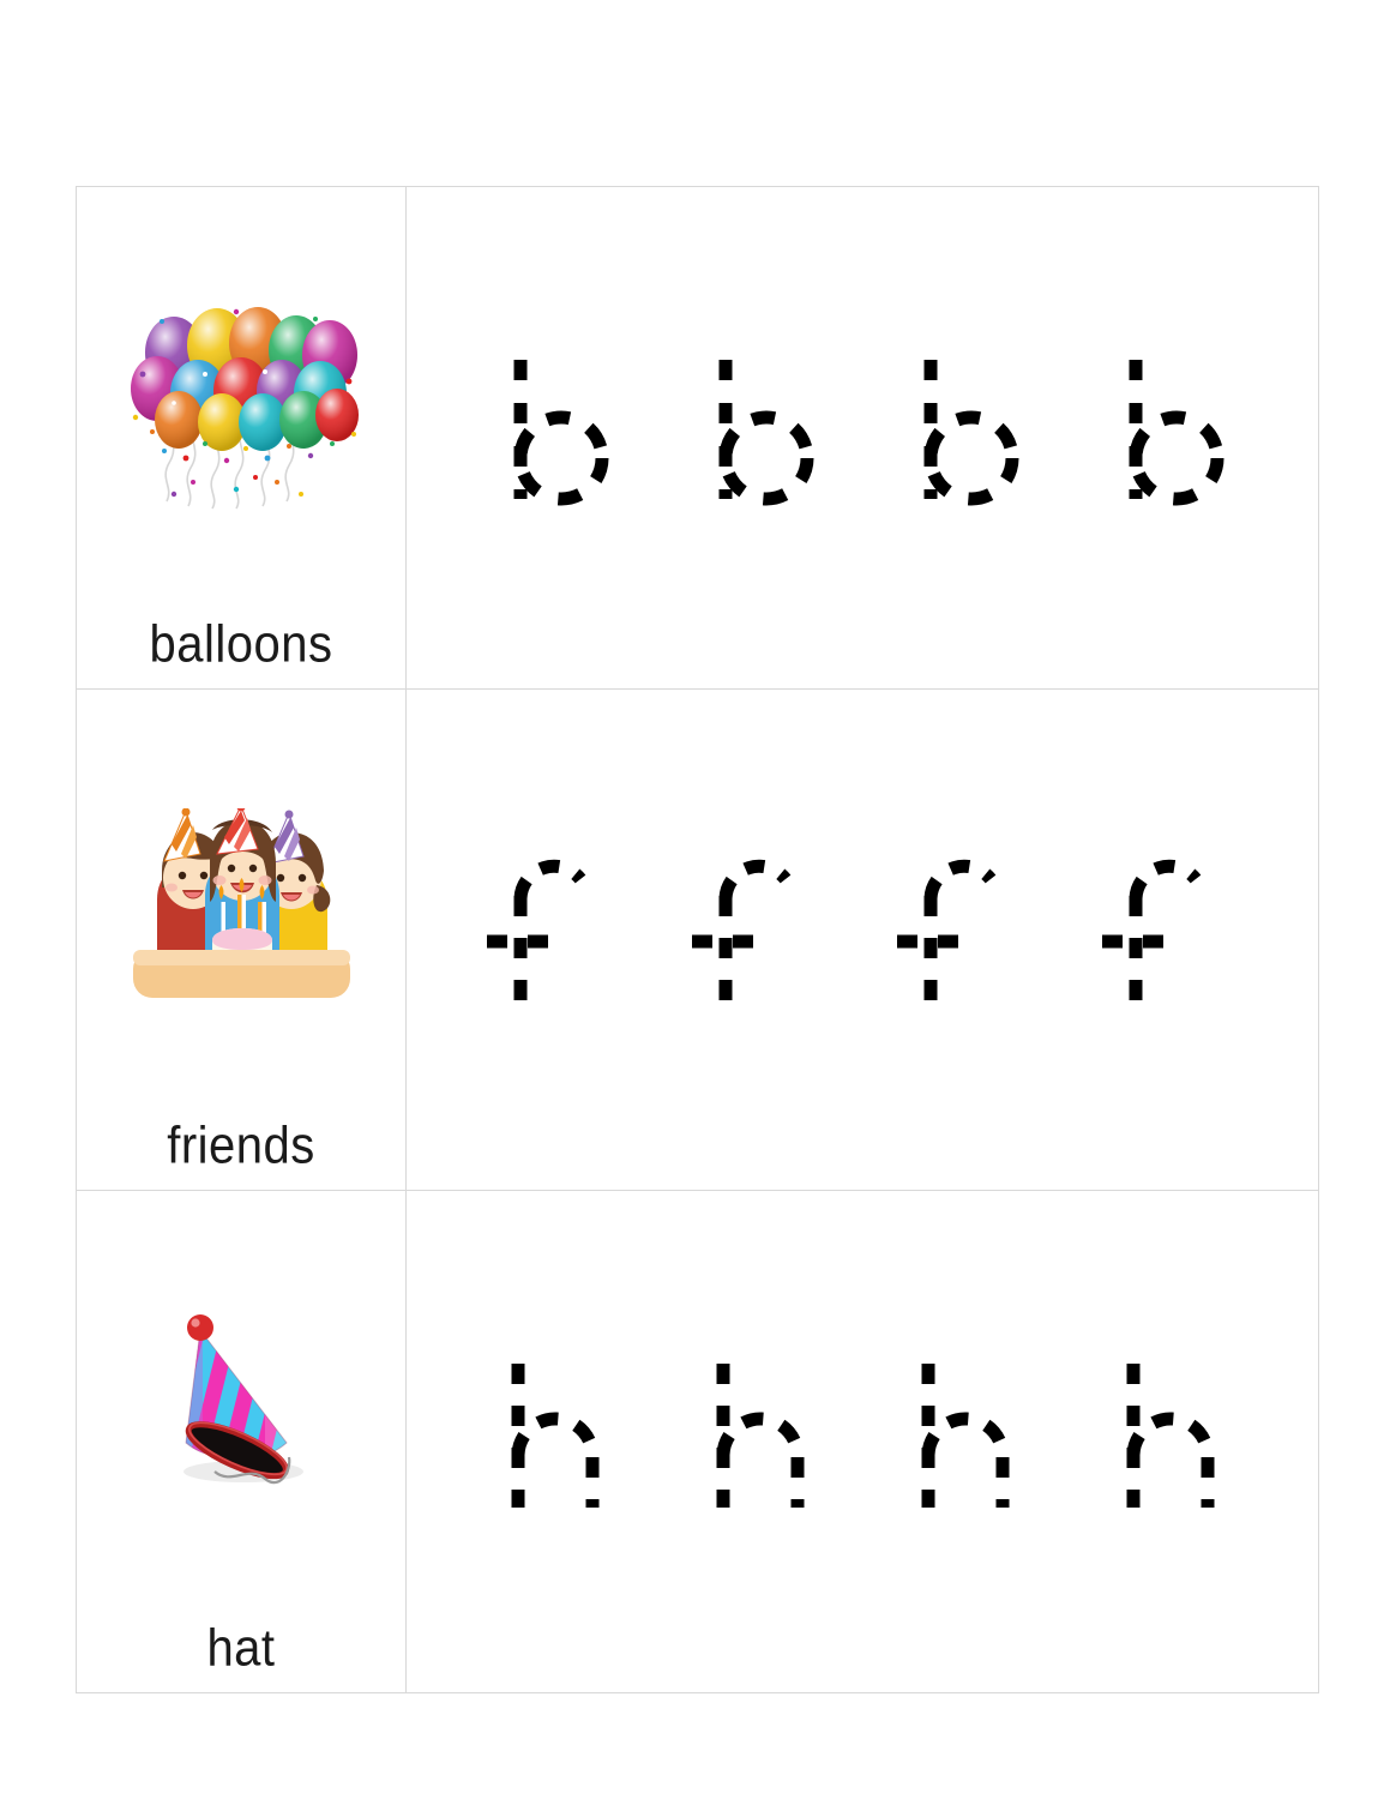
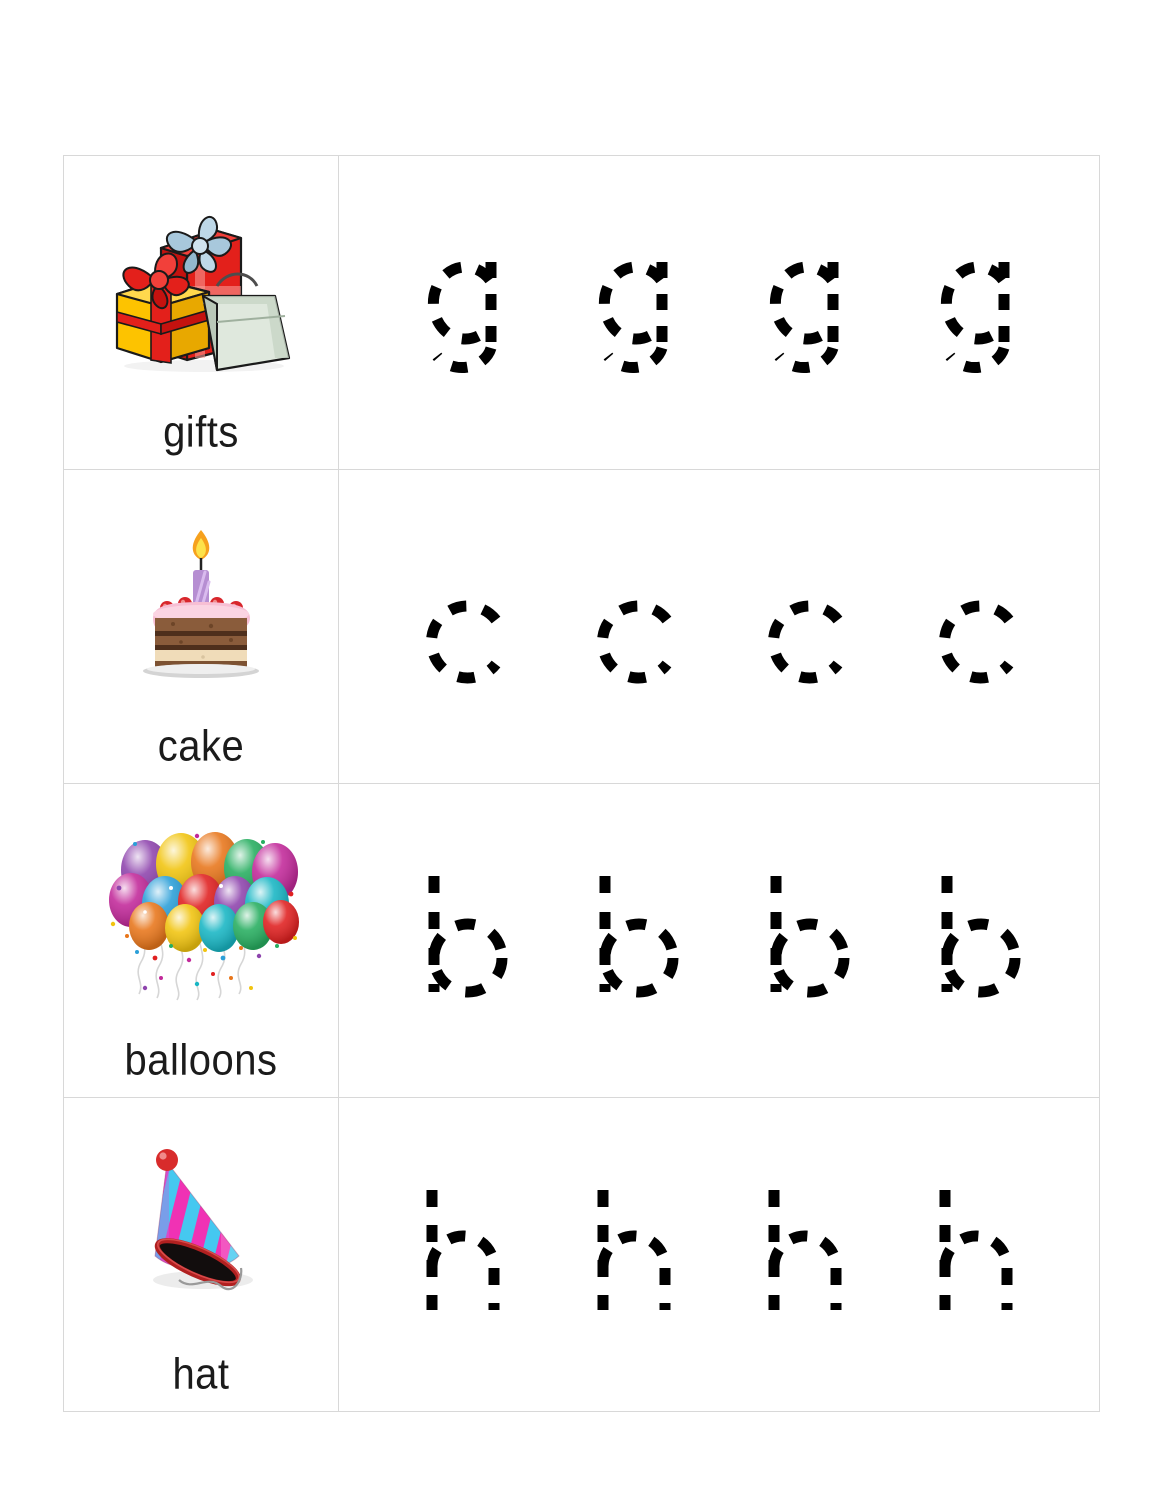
+ gifts
+ cake
  balloons
- friends
  hat
